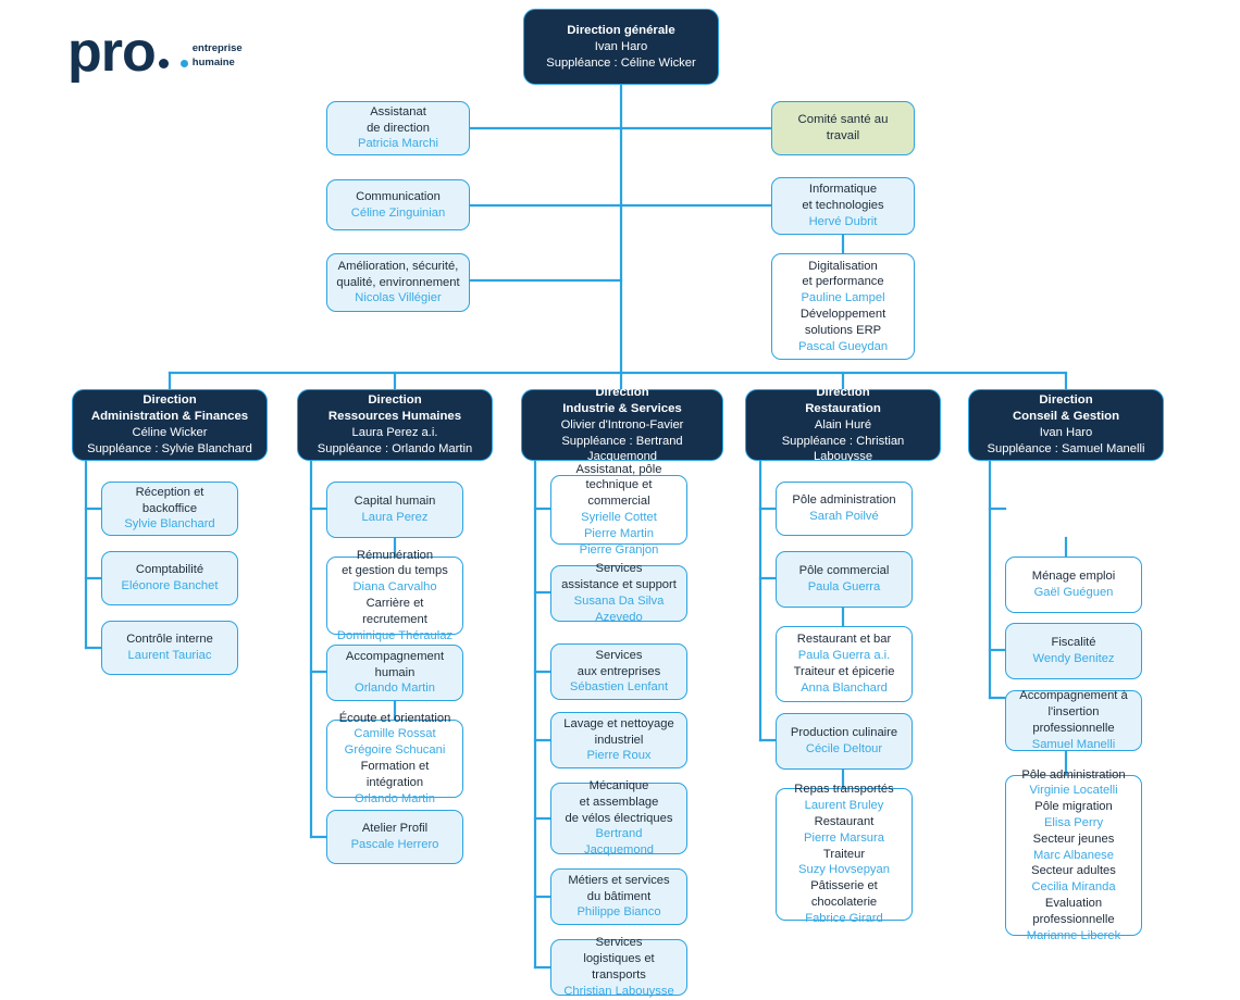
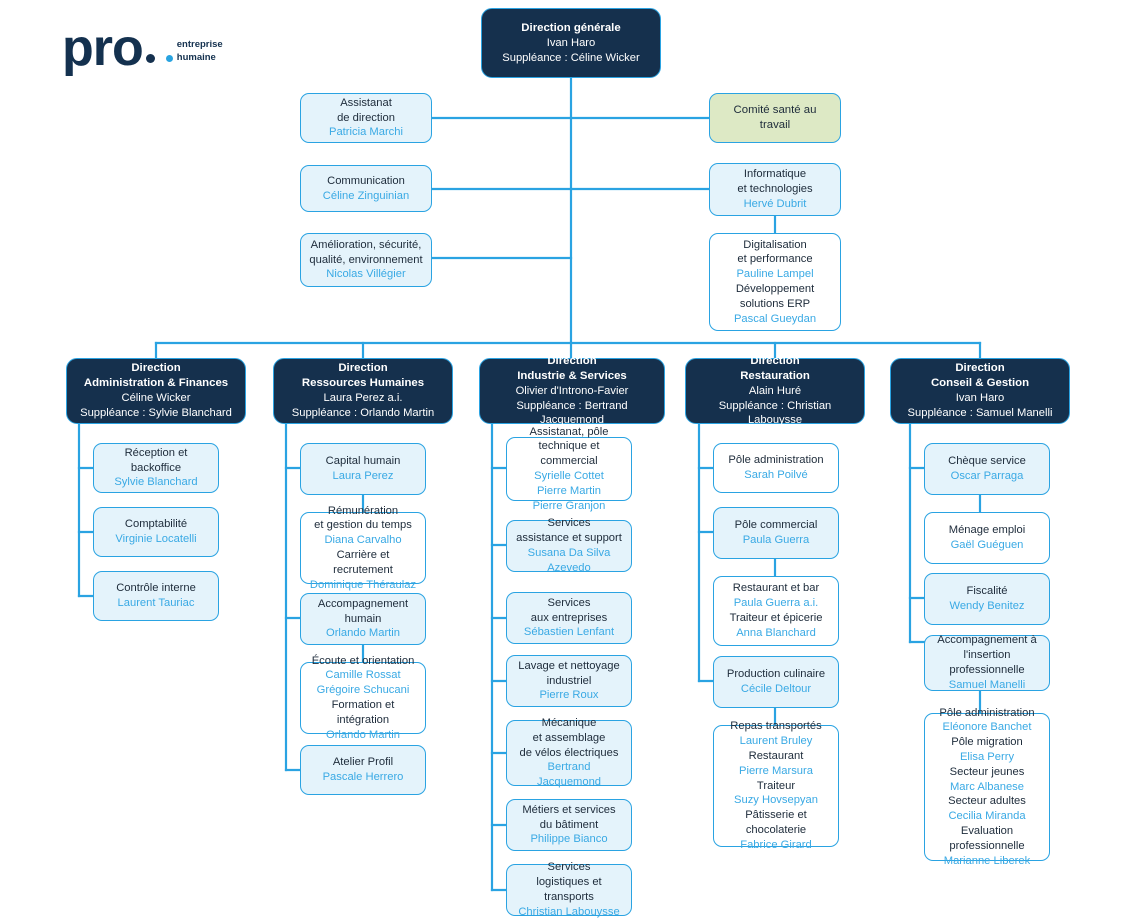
  pro
  entreprise
  humaine
  Direction générale
  Ivan Haro
  Suppléance : Céline Wicker
  Assistanat
  de direction
  Patricia Marchi
  Communication
  Céline Zinguinian
  Amélioration, sécurité,
  qualité, environnement
  Nicolas Villégier
  Comité santé au travail
  Informatique
  et technologies
  Hervé Dubrit
  Digitalisation
  et performance
  Pauline Lampel
  Développement
  solutions ERP
  Pascal Gueydan
  Direction
  Administration & Finances
  Céline Wicker
  Suppléance : Sylvie Blanchard
  Direction
  Ressources Humaines
  Laura Perez a.i.
  Suppléance : Orlando Martin
  Direction
  Industrie & Services
  Olivier d'Introno-Favier
  Suppléance : Bertrand Jacquemond
  Direction
  Restauration
  Alain Huré
  Suppléance : Christian Labouysse
  Direction
  Conseil & Gestion
  Ivan Haro
  Suppléance : Samuel Manelli
  Réception et backoffice
  Sylvie Blanchard
  Comptabilité
- Eléonore Banchet
+ Virginie Locatelli
  Contrôle interne
  Laurent Tauriac
  Capital humain
  Laura Perez
  Rémunération
  et gestion du temps
  Diana Carvalho
  Carrière et recrutement
  Dominique Théraulaz
  Accompagnement
  humain
  Orlando Martin
  Écoute et orientation
  Camille Rossat
  Grégoire Schucani
  Formation et intégration
  Orlando Martin
  Atelier Profil
  Pascale Herrero
  Assistanat, pôle
  technique et commercial
  Syrielle Cottet
  Pierre Martin
  Pierre Granjon
  Services
  assistance et support
  Susana Da Silva Azevedo
  Services
  aux entreprises
  Sébastien Lenfant
  Lavage et nettoyage
  industriel
  Pierre Roux
  Mécanique
  et assemblage
  de vélos électriques
  Bertrand Jacquemond
  Métiers et services
  du bâtiment
  Philippe Bianco
  Services
  logistiques et transports
  Christian Labouysse
  Pôle administration
  Sarah Poilvé
  Pôle commercial
  Paula Guerra
  Restaurant et bar
  Paula Guerra a.i.
  Traiteur et épicerie
  Anna Blanchard
  Production culinaire
  Cécile Deltour
  Repas transportés
  Laurent Bruley
  Restaurant
  Pierre Marsura
  Traiteur
  Suzy Hovsepyan
  Pâtisserie et chocolaterie
  Fabrice Girard
+ Chèque service
+ Oscar Parraga
  Ménage emploi
  Gaël Guéguen
  Fiscalité
  Wendy Benitez
  Accompagnement à
  l'insertion professionnelle
  Samuel Manelli
  Pôle administration
- Virginie Locatelli
+ Eléonore Banchet
  Pôle migration
  Elisa Perry
  Secteur jeunes
  Marc Albanese
  Secteur adultes
  Cecilia Miranda
  Evaluation professionnelle
  Marianne Liberek
